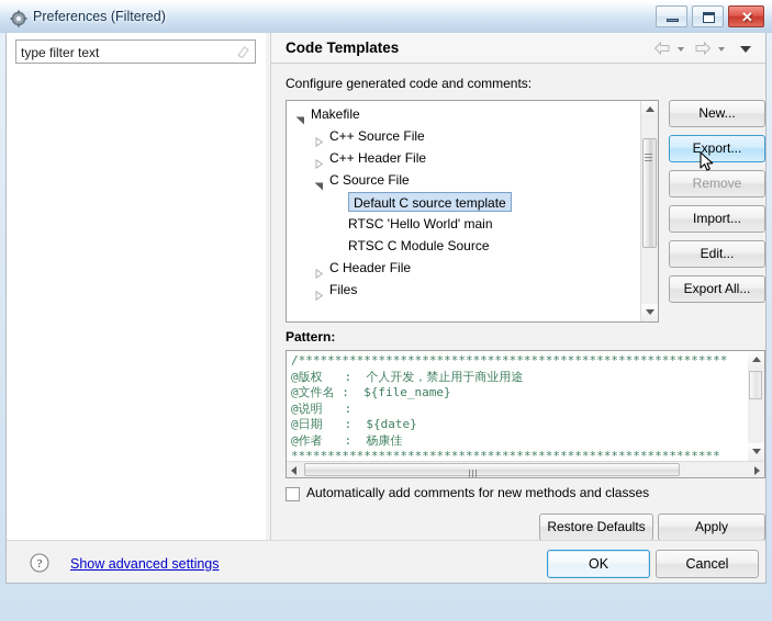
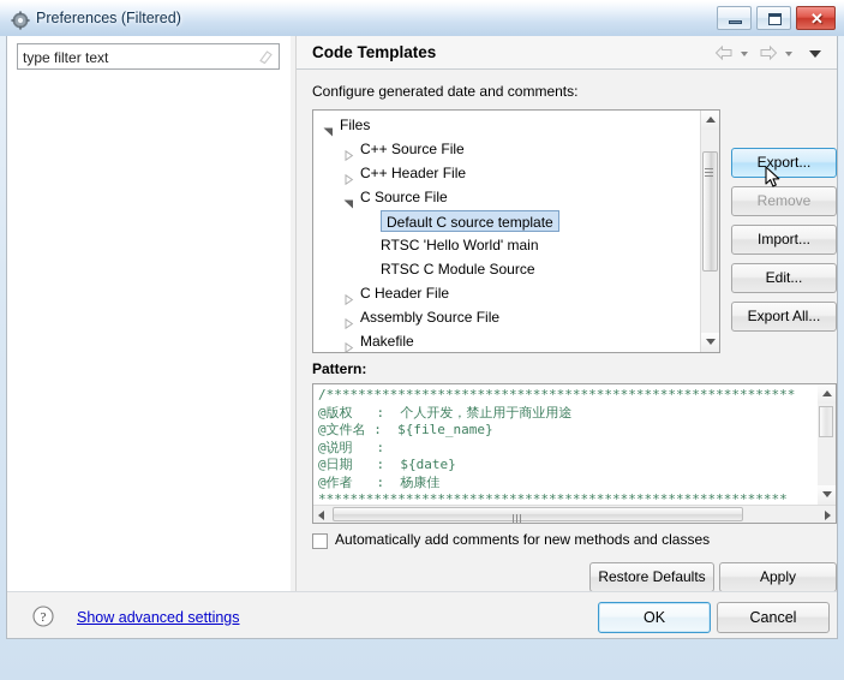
  Preferences (Filtered)
  ✕
  type filter text
  Code Templates
- Configure generated code and comments:
+ Configure generated date and comments:
- Makefile
+ Files
  C++ Source File
  C++ Header File
  C Source File
  Default C source template
  RTSC 'Hello World' main
  RTSC C Module Source
  C Header File
+ Assembly Source File
- Files
+ Makefile
- New...
  Export...
  Remove
  Import...
  Edit...
  Export All...
  Pattern:
  /***********************************************************
  @版权 : 个人开发，禁止用于商业用途
  @文件名 : ${file_name}
  @说明 :
  @日期 : ${date}
  @作者 : 杨康佳
  ***********************************************************
  Automatically add comments for new methods and classes
  Restore Defaults
  Apply
  ?
  Show advanced settings
  OK
  Cancel
